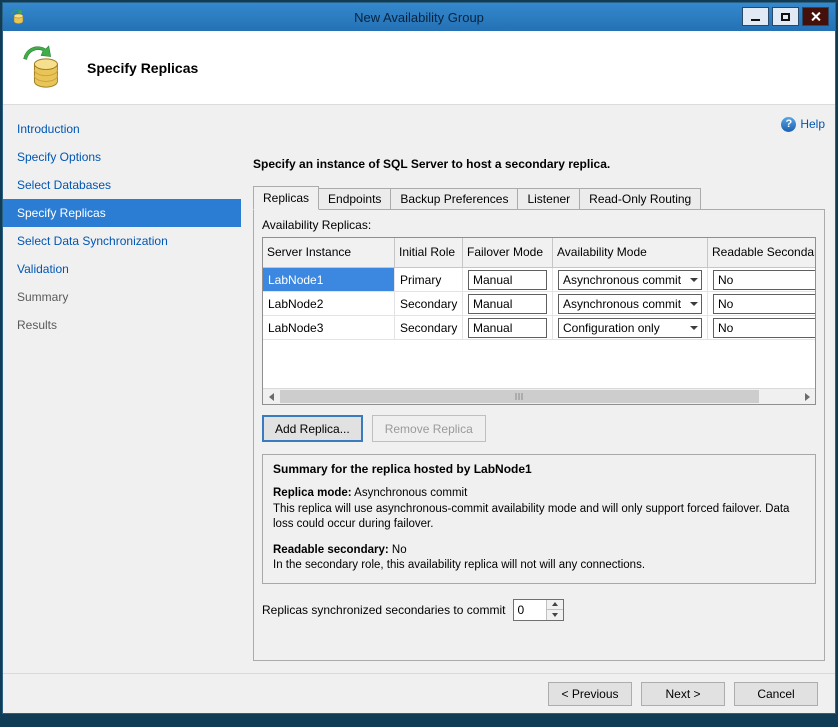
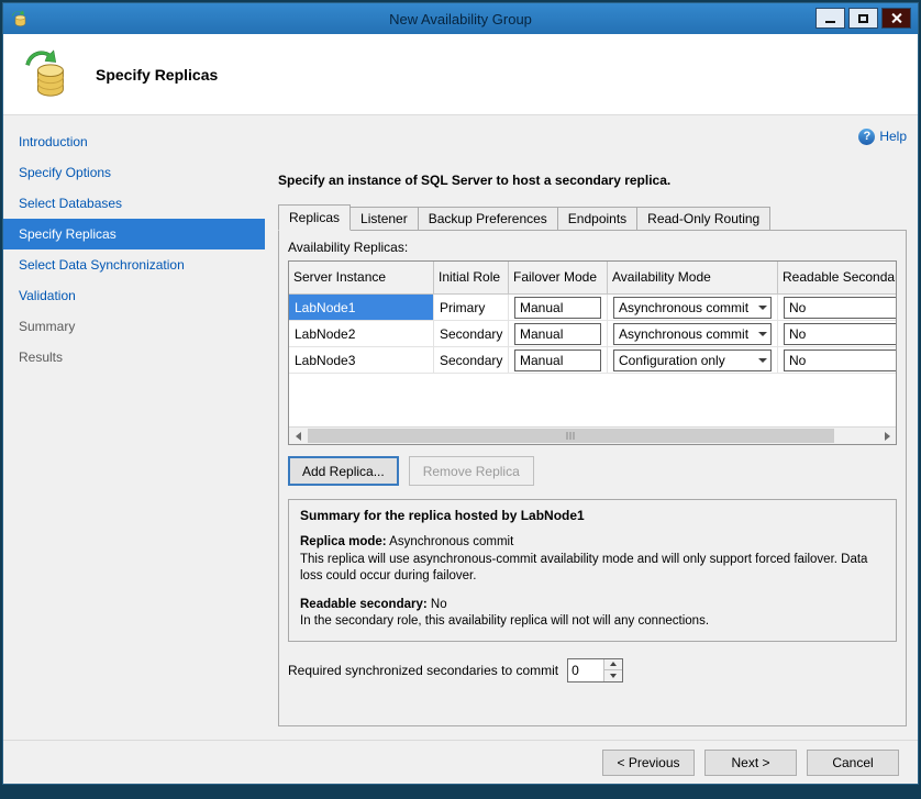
  New Availability Group
  Specify Replicas
  Introduction
  Specify Options
  Select Databases
  Specify Replicas
  Select Data Synchronization
  Validation
  Summary
  Results
  ?
  Help
  Specify an instance of SQL Server to host a secondary replica.
  Replicas
- Endpoints
+ Listener
  Backup Preferences
- Listener
+ Endpoints
  Read-Only Routing
  Availability Replicas:
  Server Instance
  Initial Role
  Failover Mode
  Availability Mode
  Readable Seconda
  LabNode1
  Primary
  Manual
  Asynchronous commit
  No
  LabNode2
  Secondary
  Manual
  Asynchronous commit
  No
  LabNode3
  Secondary
  Manual
  Configuration only
  No
  Add Replica...
  Remove Replica
  Summary for the replica hosted by LabNode1
  Replica mode: Asynchronous commit
  This replica will use asynchronous-commit availability mode and will only support forced failover. Data loss could occur during failover.
  Readable secondary: No
  In the secondary role, this availability replica will not will any connections.
- Replicas synchronized secondaries to commit
+ Required synchronized secondaries to commit
  0
  < Previous
  Next >
  Cancel
